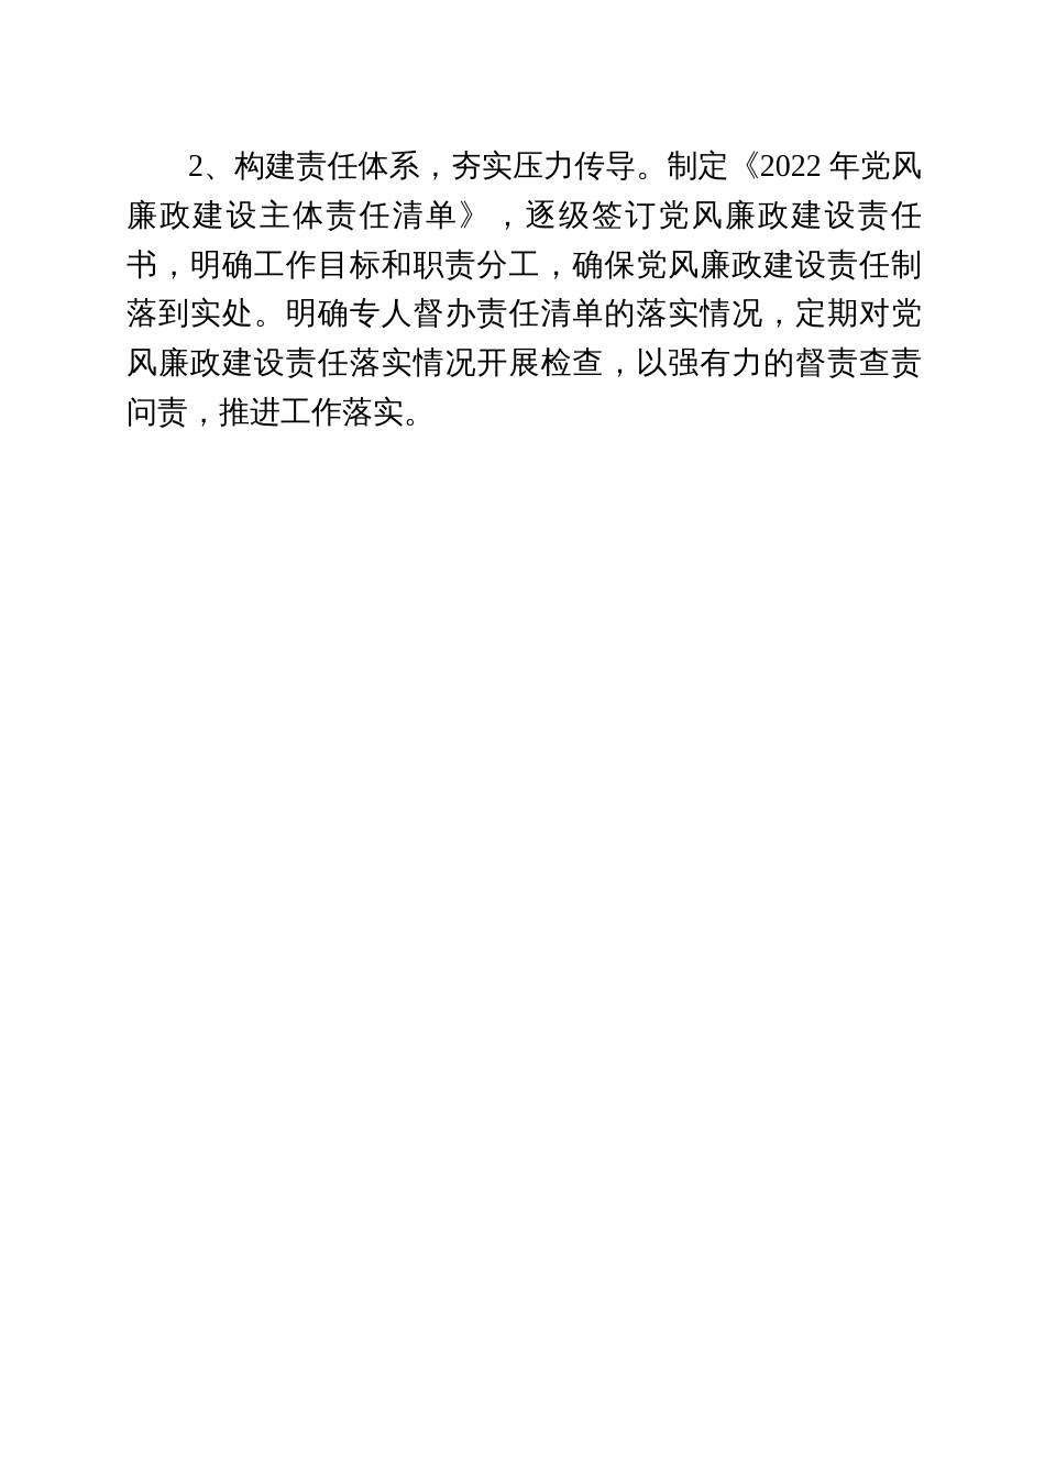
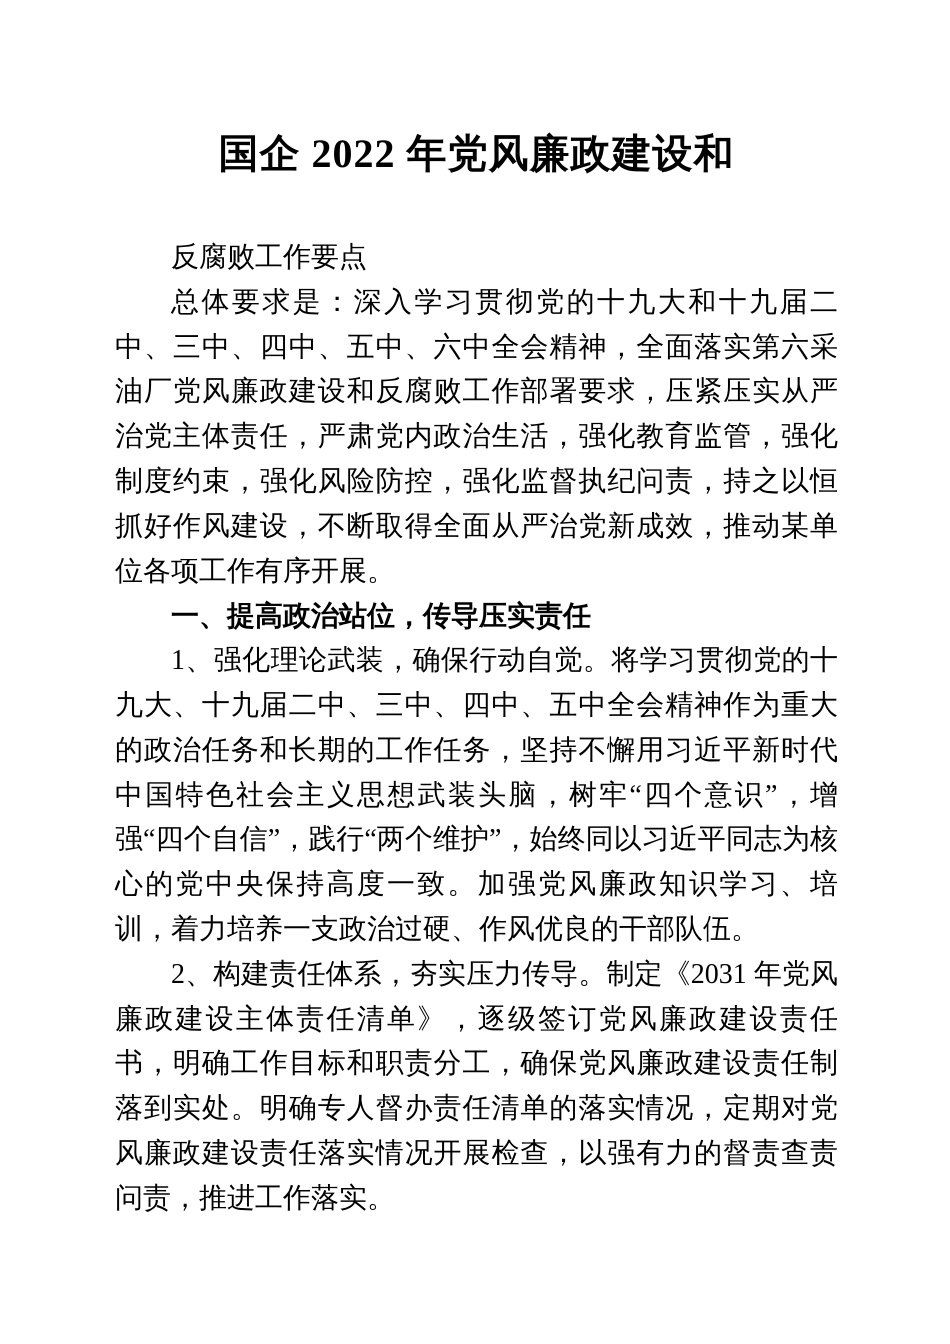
+ 国企 2022 年党风廉政建设和
+ 反腐败工作要点
+ 总体要求是：深入学习贯彻党的十九大和十九届二中、三中、四中、五中、六中全会精神，全面落实第六采油厂党风廉政建设和反腐败工作部署要求，压紧压实从严治党主体责任，严肃党内政治生活，强化教育监管，强化制度约束，强化风险防控，强化监督执纪问责，持之以恒抓好作风建设，不断取得全面从严治党新成效，推动某单位各项工作有序开展。
+ 一、提高政治站位，传导压实责任
+ 1、强化理论武装，确保行动自觉。将学习贯彻党的十九大、十九届二中、三中、四中、五中全会精神作为重大的政治任务和长期的工作任务，坚持不懈用习近平新时代中国特色社会主义思想武装头脑，树牢“四个意识”，增强“四个自信”，践行“两个维护”，始终同以习近平同志为核心的党中央保持高度一致。加强党风廉政知识学习、培训，着力培养一支政治过硬、作风优良的干部队伍。
- 2、构建责任体系，夯实压力传导。制定《2022 年党风廉政建设主体责任清单》，逐级签订党风廉政建设责任书，明确工作目标和职责分工，确保党风廉政建设责任制落到实处。明确专人督办责任清单的落实情况，定期对党风廉政建设责任落实情况开展检查，以强有力的督责查责问责，推进工作落实。
+ 2、构建责任体系，夯实压力传导。制定《2031 年党风廉政建设主体责任清单》，逐级签订党风廉政建设责任书，明确工作目标和职责分工，确保党风廉政建设责任制落到实处。明确专人督办责任清单的落实情况，定期对党风廉政建设责任落实情况开展检查，以强有力的督责查责问责，推进工作落实。
